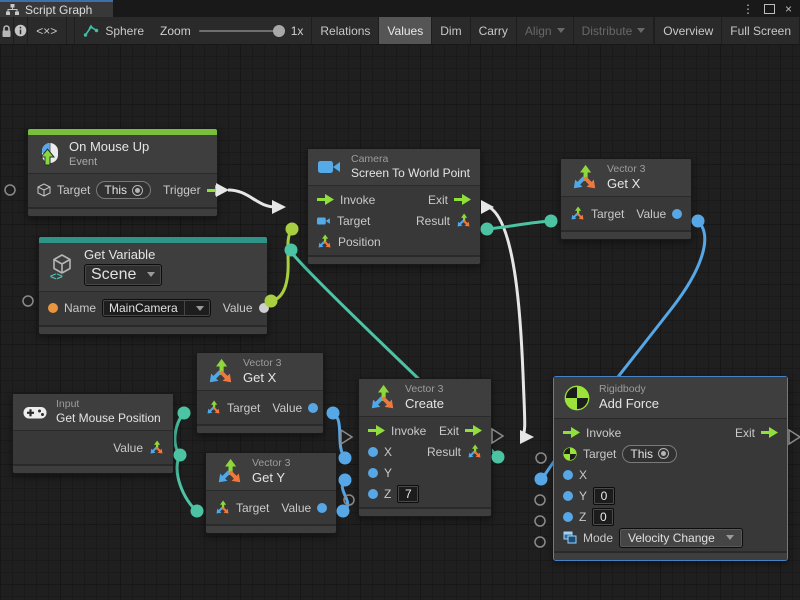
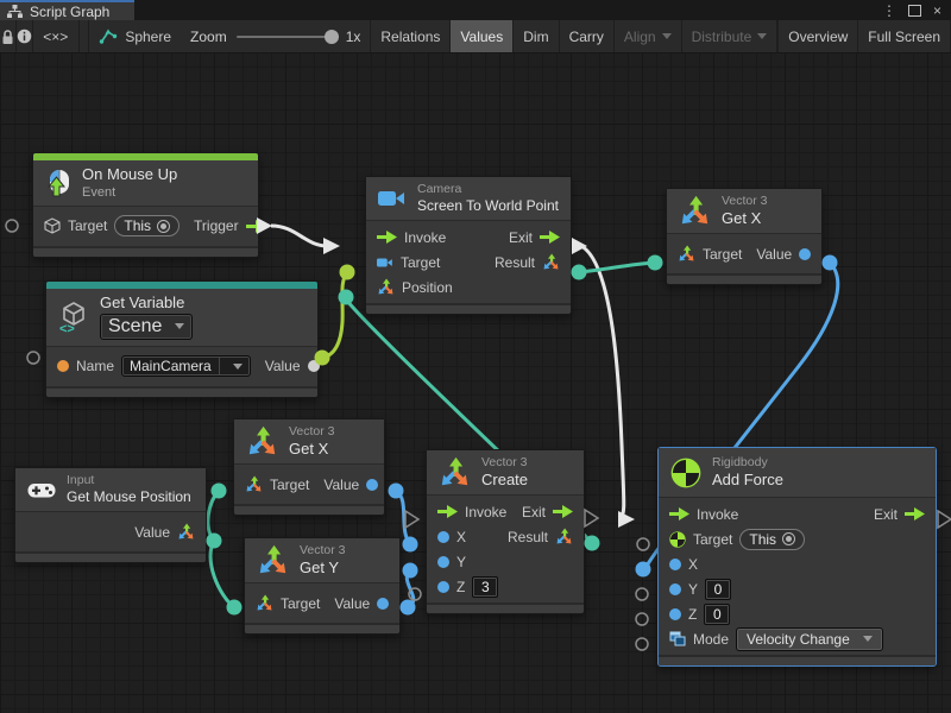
  Script Graph
  ⋮
  ×
  <×>
  Sphere
  Zoom
  1x
  Relations
  Values
  Dim
  Carry
  Align
  Distribute
  Overview
  Full Screen
  On Mouse Up
  Event
  Target
  This
  Trigger
  <>
  Get Variable
  Scene
  Name
  MainCamera
  Value
  Camera
  Screen To World Point
  Invoke
  Exit
  Target
  Result
  Position
  Vector 3
  Get X
  Target
  Value
  Vector 3
  Get X
  Target
  Value
  Vector 3
  Get Y
  Target
  Value
  Input
  Get Mouse Position
  Value
  Vector 3
  Create
  Invoke
  Exit
  X
  Result
  Y
  Z
- 7
+ 3
  Rigidbody
  Add Force
  Invoke
  Exit
  Target
  This
  X
  Y
  0
  Z
  0
  Mode
  Velocity Change
